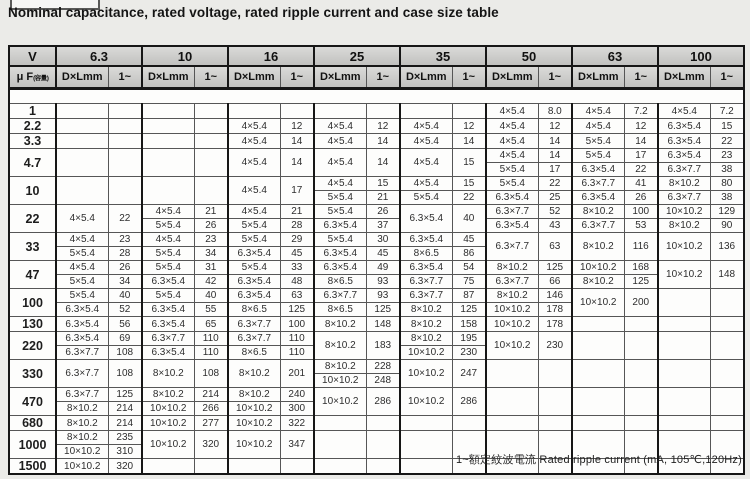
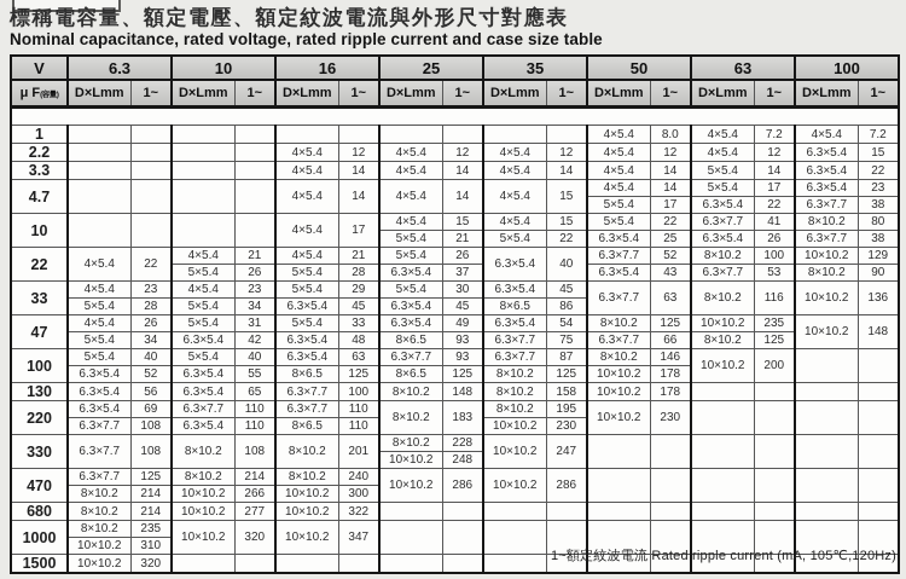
+ 標稱電容量、額定電壓、額定紋波電流與外形尺寸對應表
  Nominal capacitance, rated voltage, rated ripple current and case size table
  V	6.3	10	16	25	35	50	63	100
  μ F	D×Lmm	1~	D×Lmm	1~	D×Lmm	1~	D×Lmm	1~	D×Lmm	1~	D×Lmm	1~	D×Lmm	1~	D×Lmm	1~
  1											4×5.4	8.0	4×5.4	7.2	4×5.4	7.2
  2.2					4×5.4	12	4×5.4	12	4×5.4	12	4×5.4	12	4×5.4	12	6.3×5.4	15
  3.3					4×5.4	14	4×5.4	14	4×5.4	14	4×5.4	14	5×5.4	14	6.3×5.4	22
  4.7					4×5.4	14	4×5.4	14	4×5.4	15	4×5.4	14	5×5.4	17	6.3×5.4	23
  5×5.4	17	6.3×5.4	22	6.3×7.7	38
  10					4×5.4	17	4×5.4	15	4×5.4	15	5×5.4	22	6.3×7.7	41	8×10.2	80
  5×5.4	21	5×5.4	22	6.3×5.4	25	6.3×5.4	26	6.3×7.7	38
  22	4×5.4	22	4×5.4	21	4×5.4	21	5×5.4	26	6.3×5.4	40	6.3×7.7	52	8×10.2	100	10×10.2	129
  5×5.4	26	5×5.4	28	6.3×5.4	37	6.3×5.4	43	6.3×7.7	53	8×10.2	90
  33	4×5.4	23	4×5.4	23	5×5.4	29	5×5.4	30	6.3×5.4	45	6.3×7.7	63	8×10.2	116	10×10.2	136
  5×5.4	28	5×5.4	34	6.3×5.4	45	6.3×5.4	45	8×6.5	86
- 47	4×5.4	26	5×5.4	31	5×5.4	33	6.3×5.4	49	6.3×5.4	54	8×10.2	125	10×10.2	168	10×10.2	148
+ 47	4×5.4	26	5×5.4	31	5×5.4	33	6.3×5.4	49	6.3×5.4	54	8×10.2	125	10×10.2	235	10×10.2	148
  5×5.4	34	6.3×5.4	42	6.3×5.4	48	8×6.5	93	6.3×7.7	75	6.3×7.7	66	8×10.2	125
  100	5×5.4	40	5×5.4	40	6.3×5.4	63	6.3×7.7	93	6.3×7.7	87	8×10.2	146	10×10.2	200
  6.3×5.4	52	6.3×5.4	55	8×6.5	125	8×6.5	125	8×10.2	125	10×10.2	178
  130	6.3×5.4	56	6.3×5.4	65	6.3×7.7	100	8×10.2	148	8×10.2	158	10×10.2	178
  220	6.3×5.4	69	6.3×7.7	110	6.3×7.7	110	8×10.2	183	8×10.2	195	10×10.2	230
  6.3×7.7	108	6.3×5.4	110	8×6.5	110	10×10.2	230
  330	6.3×7.7	108	8×10.2	108	8×10.2	201	8×10.2	228	10×10.2	247
  10×10.2	248
  470	6.3×7.7	125	8×10.2	214	8×10.2	240	10×10.2	286	10×10.2	286
  8×10.2	214	10×10.2	266	10×10.2	300
  680	8×10.2	214	10×10.2	277	10×10.2	322
  1000	8×10.2	235	10×10.2	320	10×10.2	347
  10×10.2	310
  1500	10×10.2	320
  1~額定紋波電流 Rated ripple current (mA, 105℃,120Hz)
